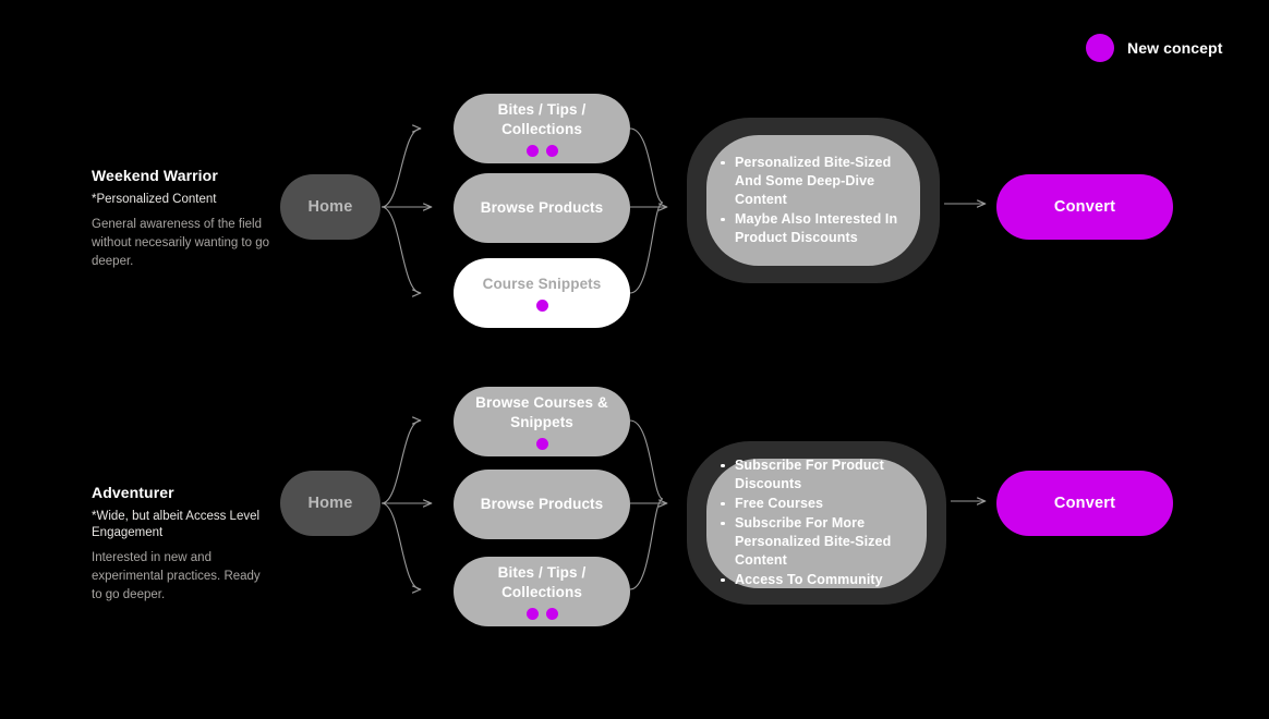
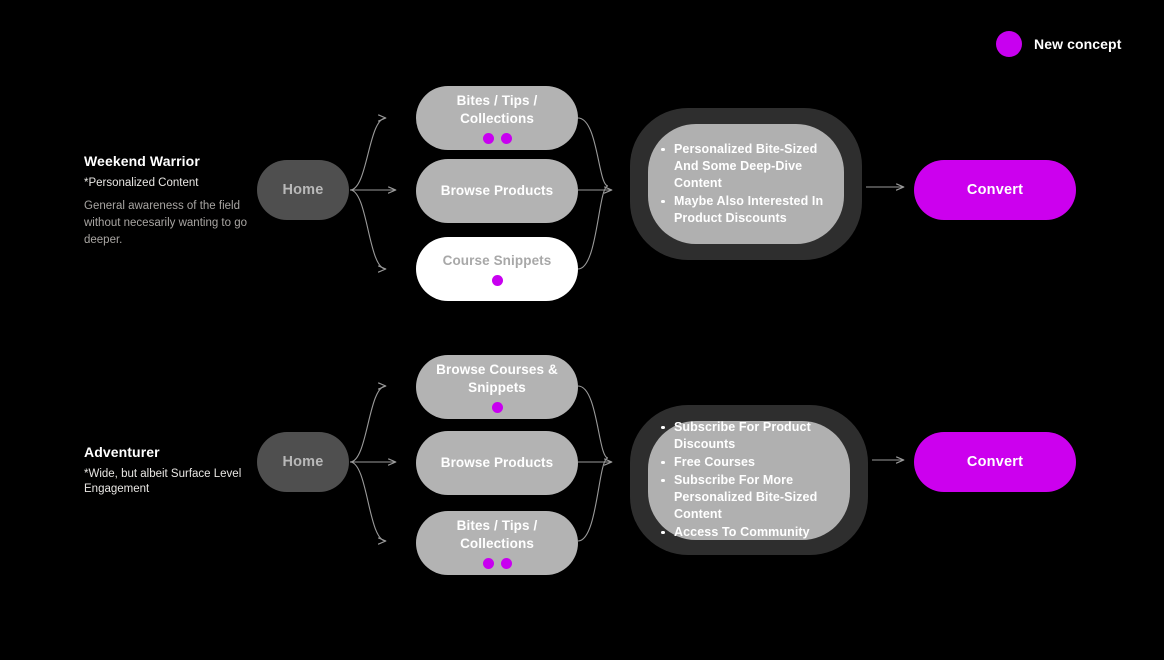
  New concept
  Weekend Warrior
  *Personalized Content
  General awareness of the field without necesarily wanting to go deeper.
  Home
  Bites / Tips / Collections
  Browse Products
  Course Snippets
  Personalized Bite-Sized And Some Deep-Dive Content
  Maybe Also Interested In Product Discounts
  Convert
  Adventurer
- *Wide, but albeit Access Level Engagement
+ *Wide, but albeit Surface Level Engagement
- Interested in new and experimental practices. Ready to go deeper.
  Home
  Browse Courses & Snippets
  Browse Products
  Bites / Tips / Collections
  Subscribe For Product Discounts
  Free Courses
  Subscribe For More Personalized Bite-Sized Content
  Access To Community
  Convert
